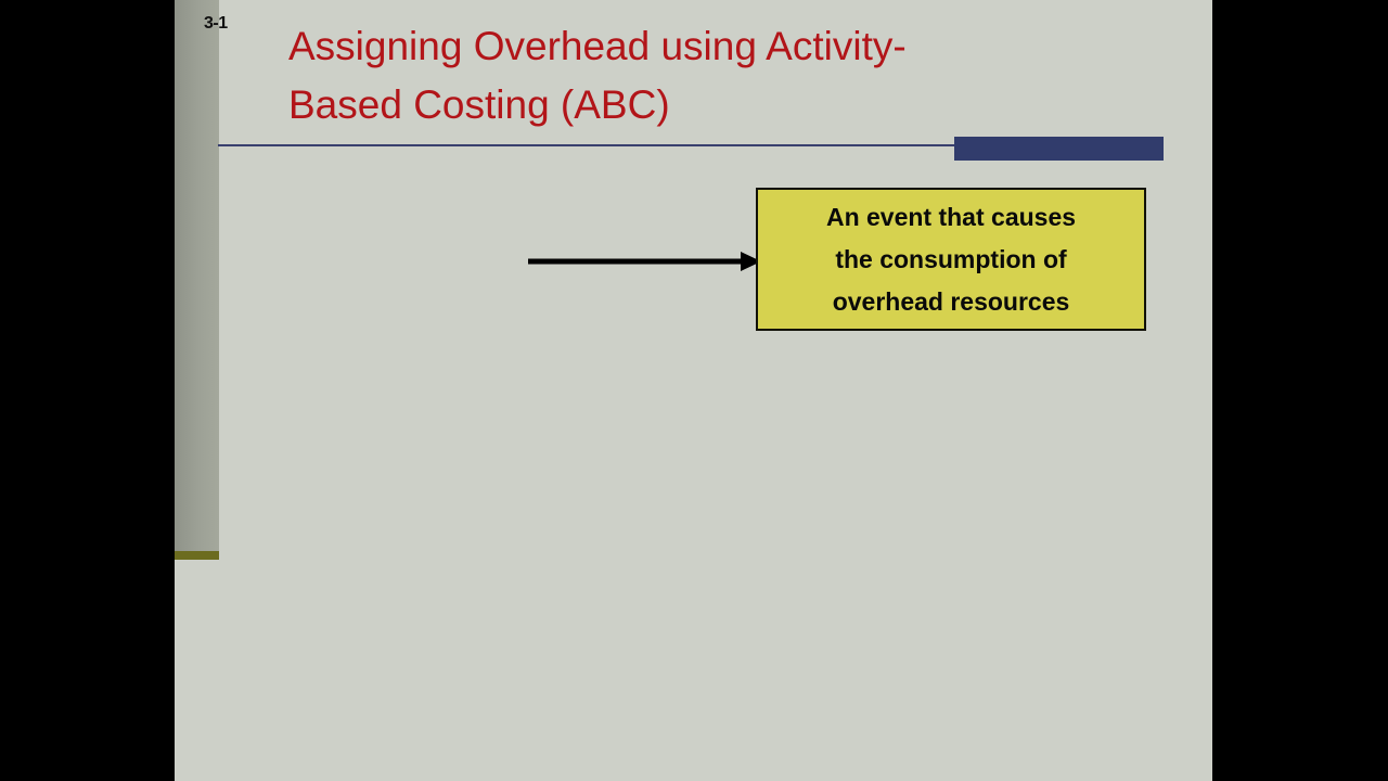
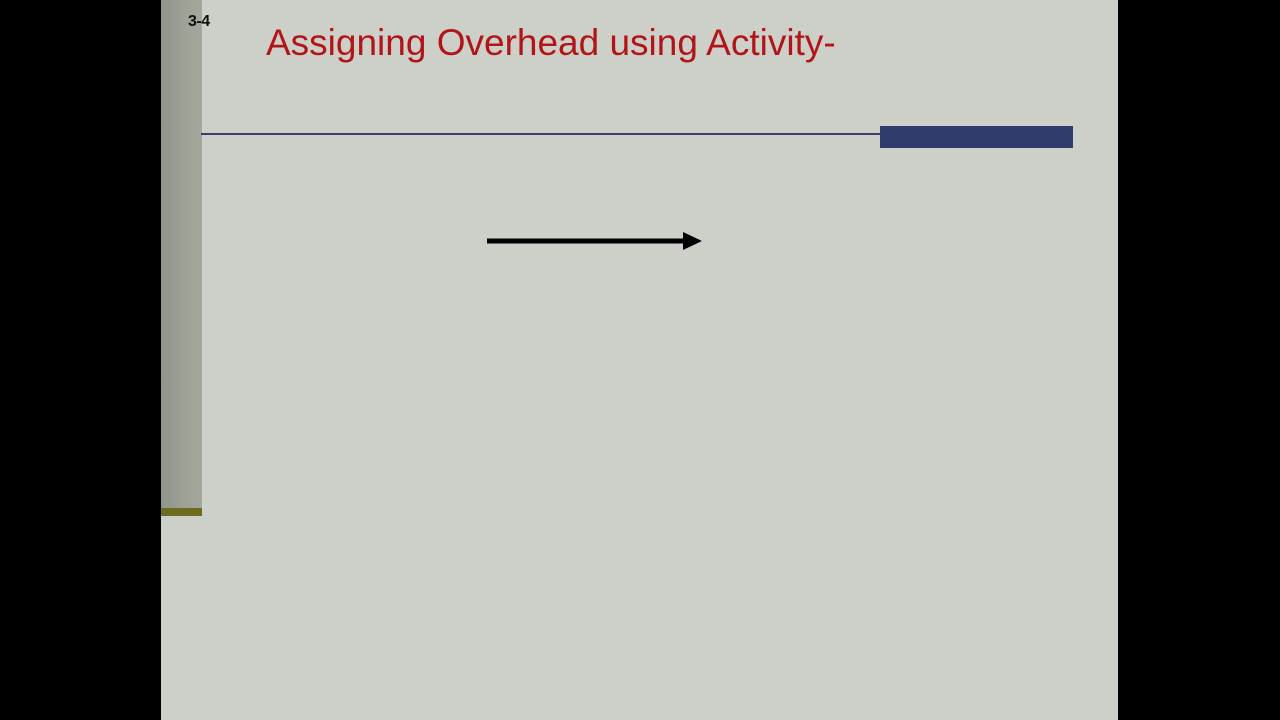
- 3-1
+ 3-4
  Assigning Overhead using Activity-
- Based Costing (ABC)
- An event that causes
- the consumption of
- overhead resources
